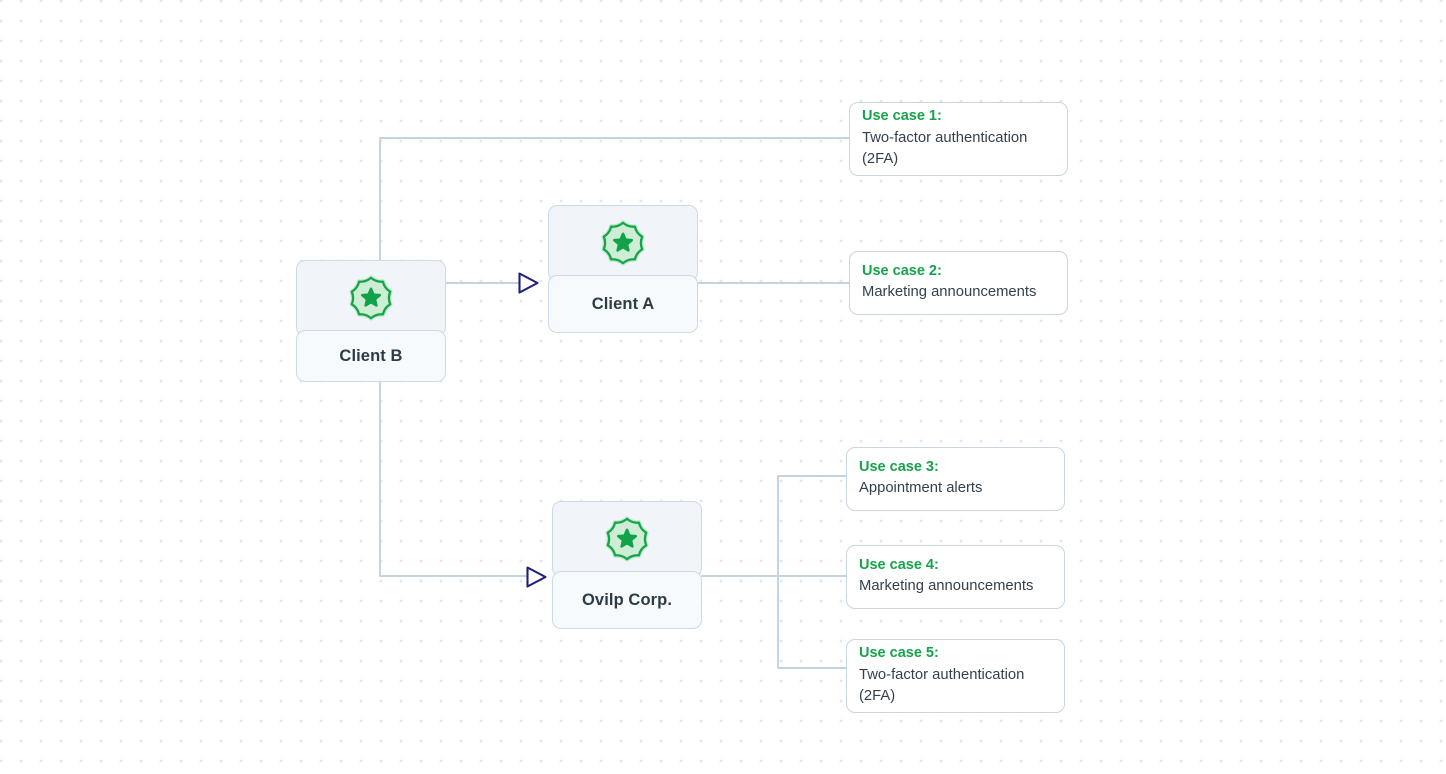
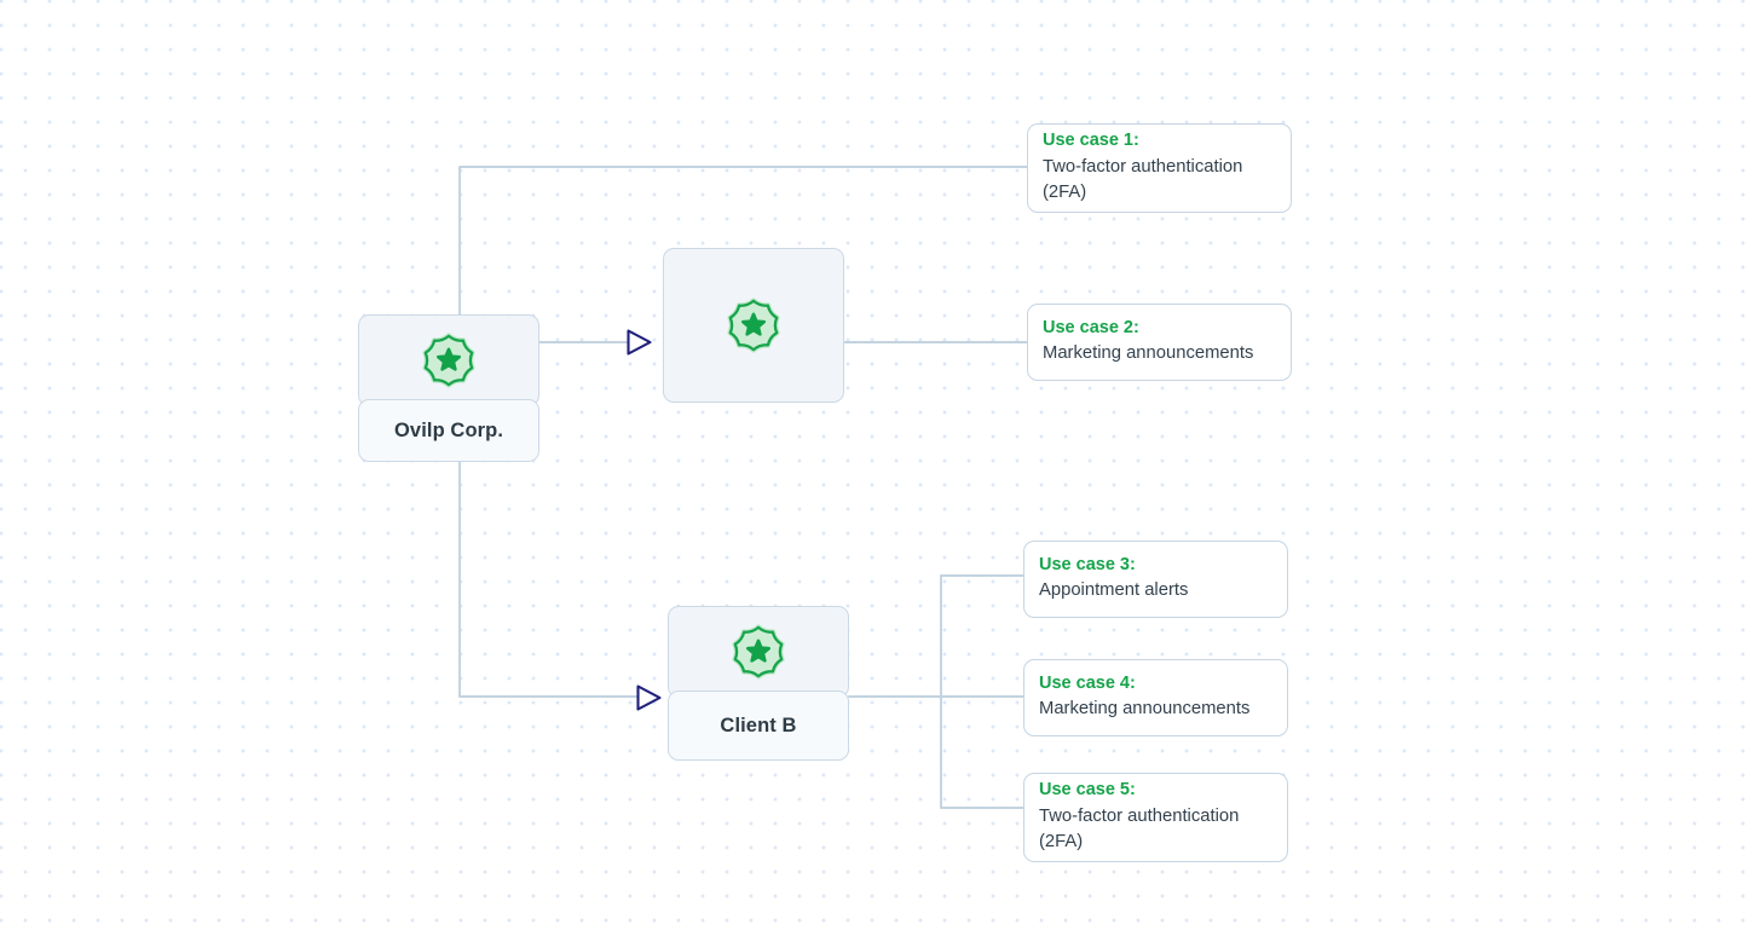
- Client B
+ Ovilp Corp.
- Client A
- Ovilp Corp.
+ Client B
  Use case 1:
  Two-factor authentication (2FA)
  Use case 2:
  Marketing announcements
  Use case 3:
  Appointment alerts
  Use case 4:
  Marketing announcements
  Use case 5:
  Two-factor authentication (2FA)
